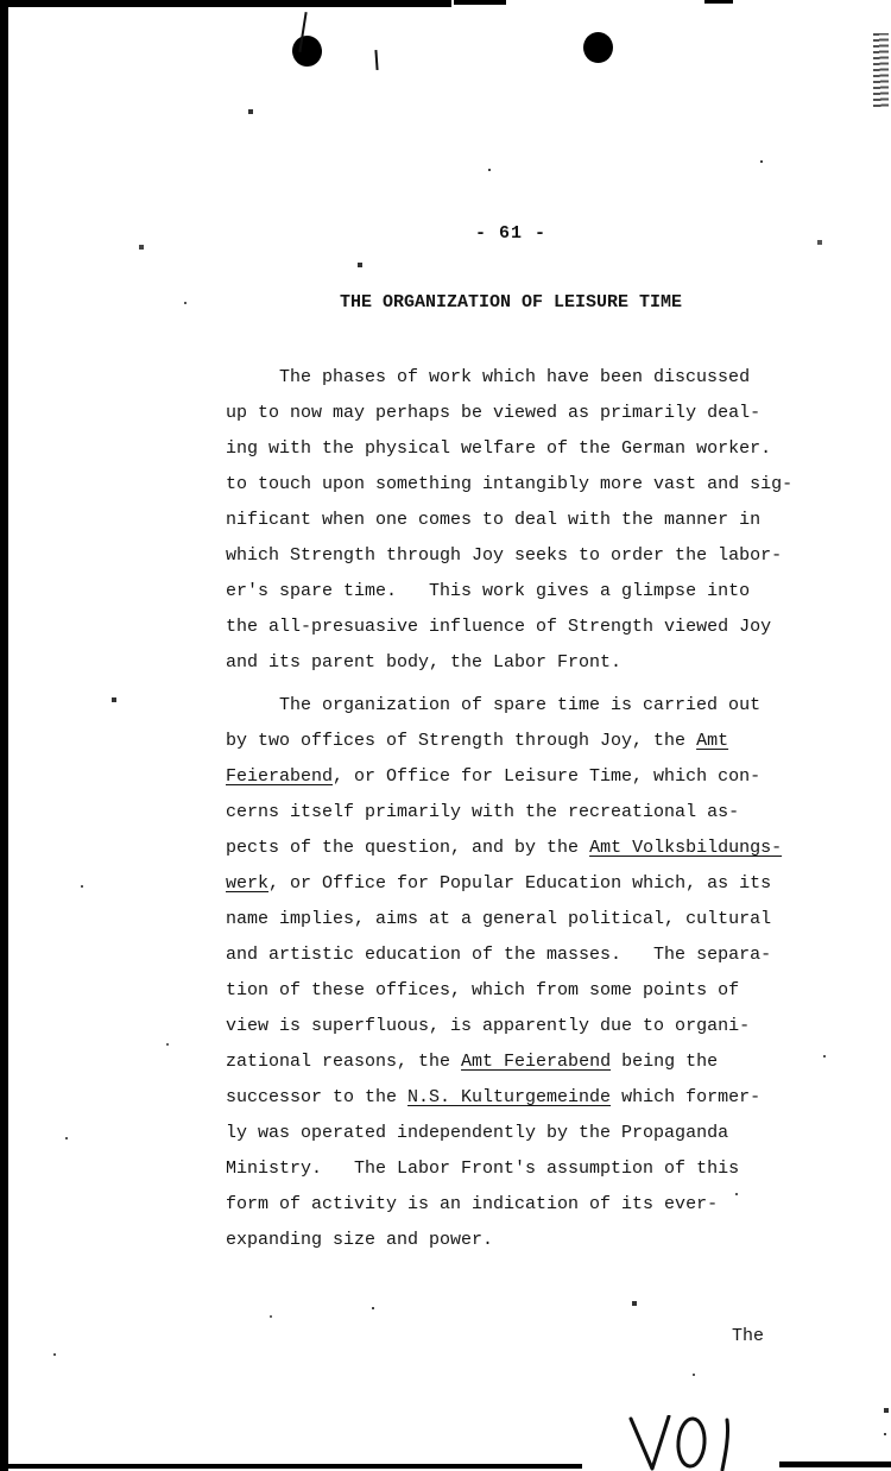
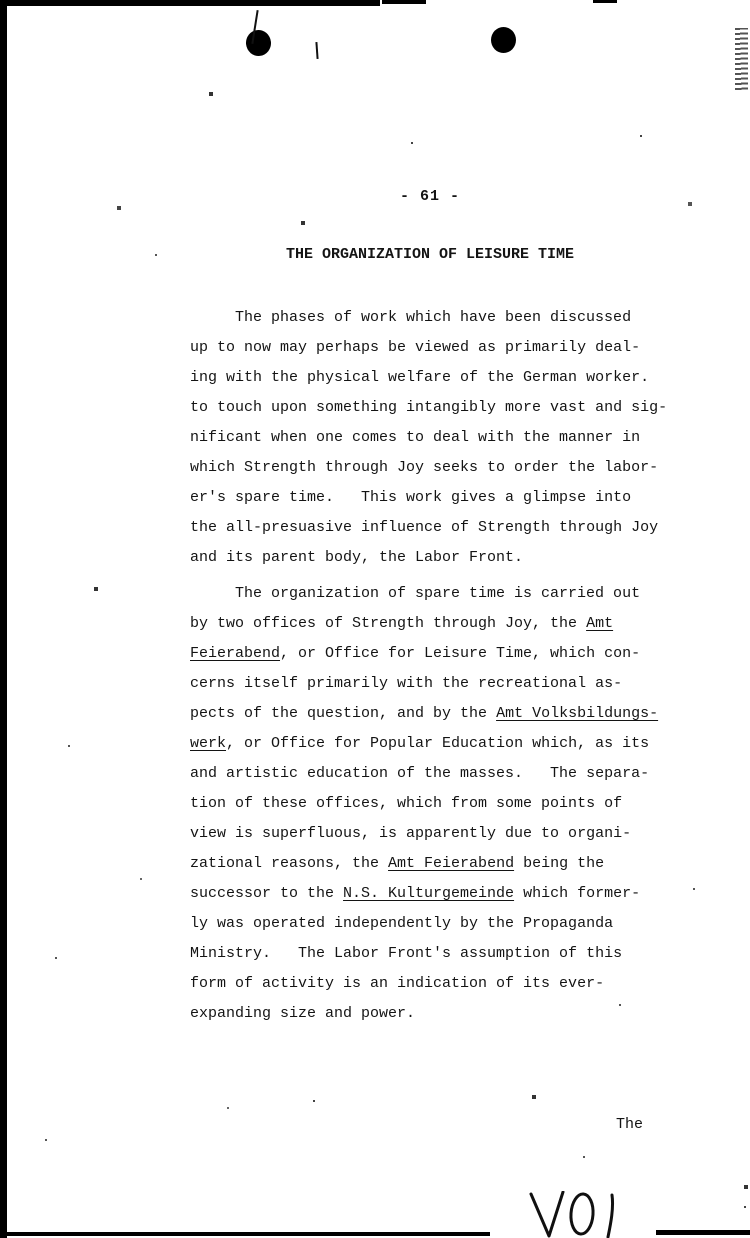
  - 61 -
  THE ORGANIZATION OF LEISURE TIME
  The phases of work which have been discussed
  up to now may perhaps be viewed as primarily deal-
  ing with the physical welfare of the German worker.
  to touch upon something intangibly more vast and sig-
  nificant when one comes to deal with the manner in
  which Strength through Joy seeks to order the labor-
  er's spare time. This work gives a glimpse into
- the all-presuasive influence of Strength viewed Joy
+ the all-presuasive influence of Strength through Joy
  and its parent body, the Labor Front.
  The organization of spare time is carried out
  by two offices of Strength through Joy, the Amt
  Feierabend, or Office for Leisure Time, which con-
  cerns itself primarily with the recreational as-
  pects of the question, and by the Amt Volksbildungs-
  werk, or Office for Popular Education which, as its
- name implies, aims at a general political, cultural
  and artistic education of the masses. The separa-
  tion of these offices, which from some points of
  view is superfluous, is apparently due to organi-
  zational reasons, the Amt Feierabend being the
  successor to the N.S. Kulturgemeinde which former-
  ly was operated independently by the Propaganda
  Ministry. The Labor Front's assumption of this
  form of activity is an indication of its ever-
  expanding size and power.
  The
